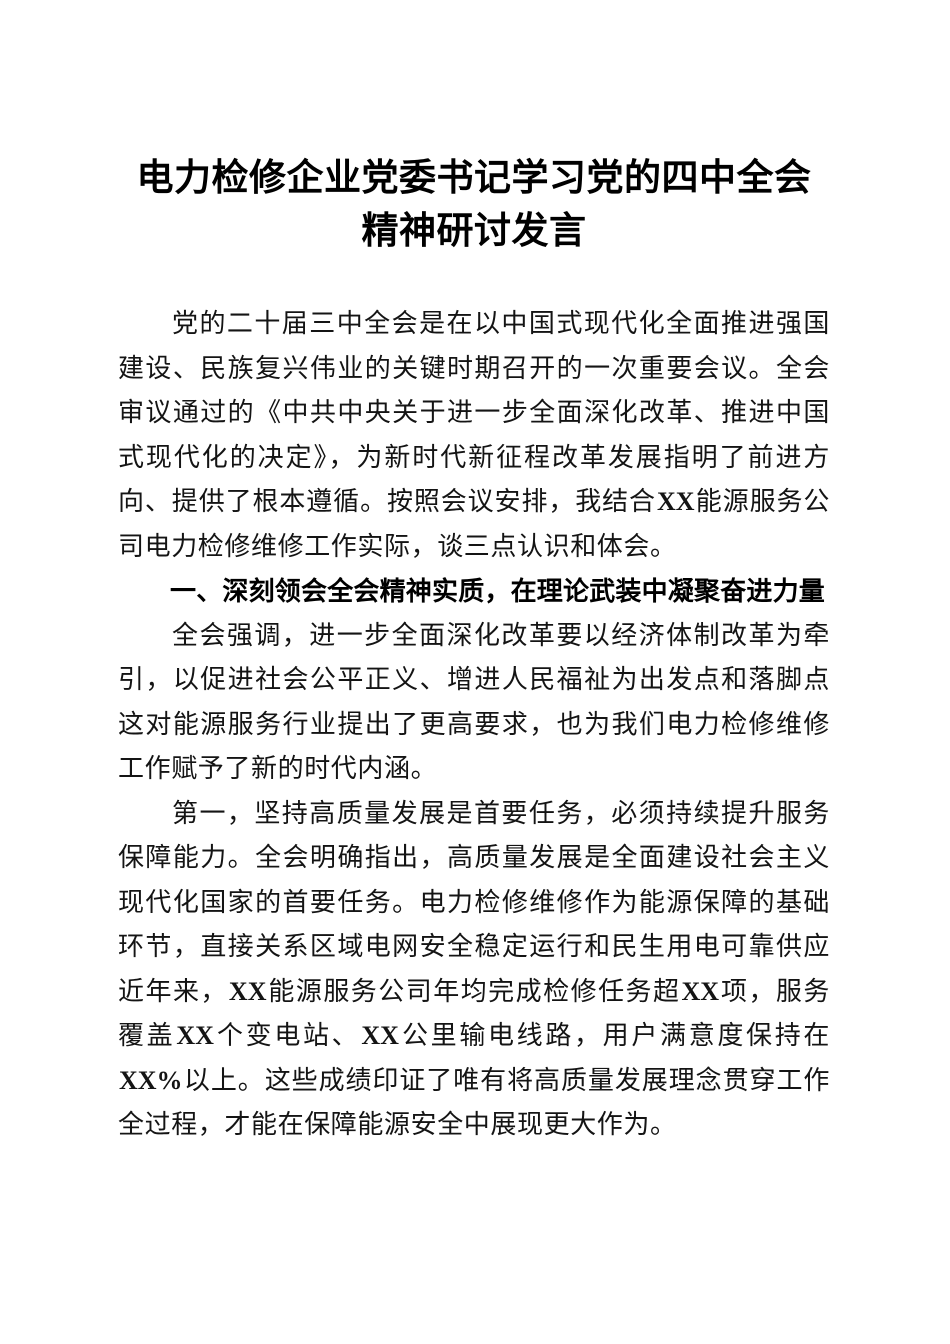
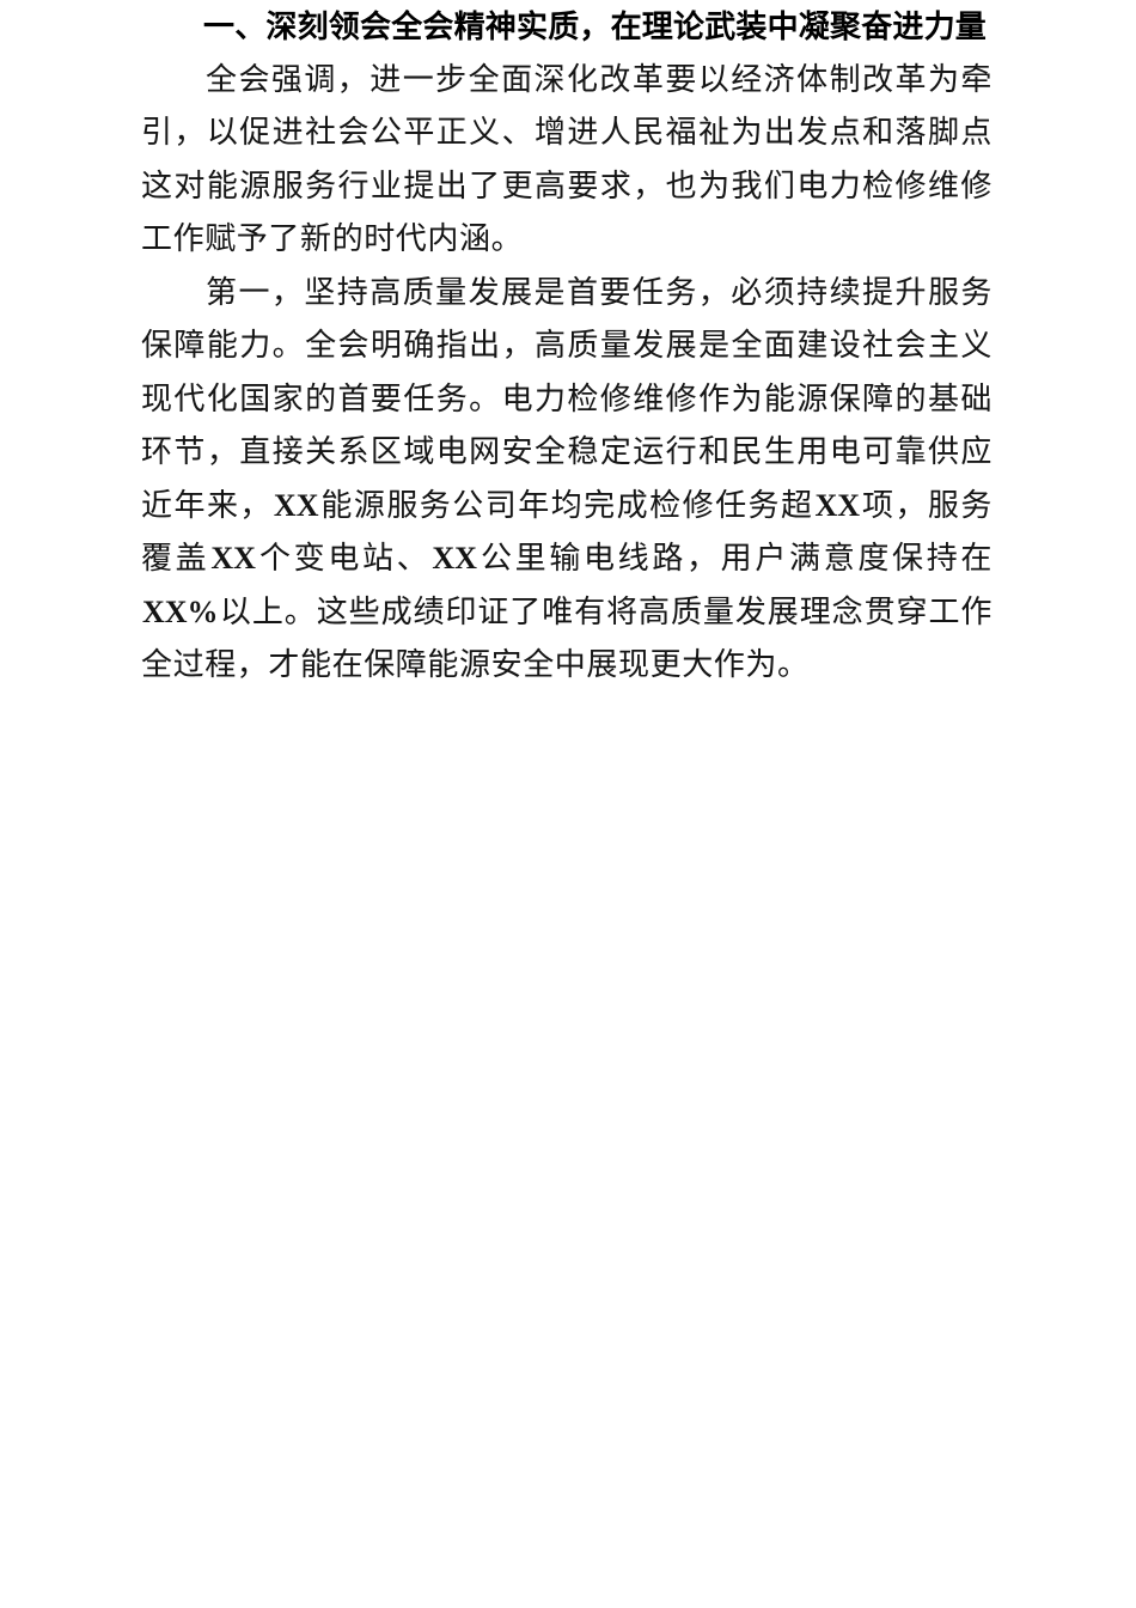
- 电力检修企业党委书记学习党的四中全会精神研讨发言
- 党的二十届三中全会是在以中国式现代化全面推进强国建设、民族复兴伟业的关键时期召开的一次重要会议。全会审议通过的《中共中央关于进一步全面深化改革、推进中国式现代化的决定》，为新时代新征程改革发展指明了前进方向、提供了根本遵循。按照会议安排，我结合XX能源服务公司电力检修维修工作实际，谈三点认识和体会。
  一、深刻领会全会精神实质，在理论武装中凝聚奋进力量
  全会强调，进一步全面深化改革要以经济体制改革为牵引，以促进社会公平正义、增进人民福祉为出发点和落脚点这对能源服务行业提出了更高要求，也为我们电力检修维修工作赋予了新的时代内涵。
  第一，坚持高质量发展是首要任务，必须持续提升服务保障能力。全会明确指出，高质量发展是全面建设社会主义现代化国家的首要任务。电力检修维修作为能源保障的基础环节，直接关系区域电网安全稳定运行和民生用电可靠供应近年来，XX能源服务公司年均完成检修任务超XX项，服务覆盖XX个变电站、XX公里输电线路，用户满意度保持在XX%以上。这些成绩印证了唯有将高质量发展理念贯穿工作全过程，才能在保障能源安全中展现更大作为。
